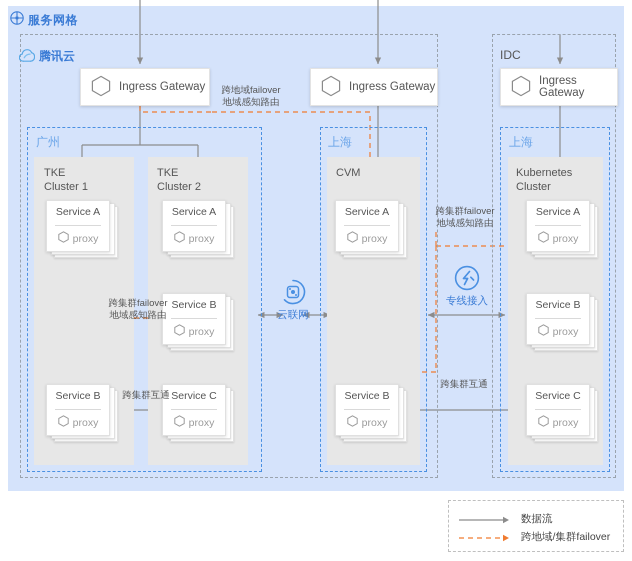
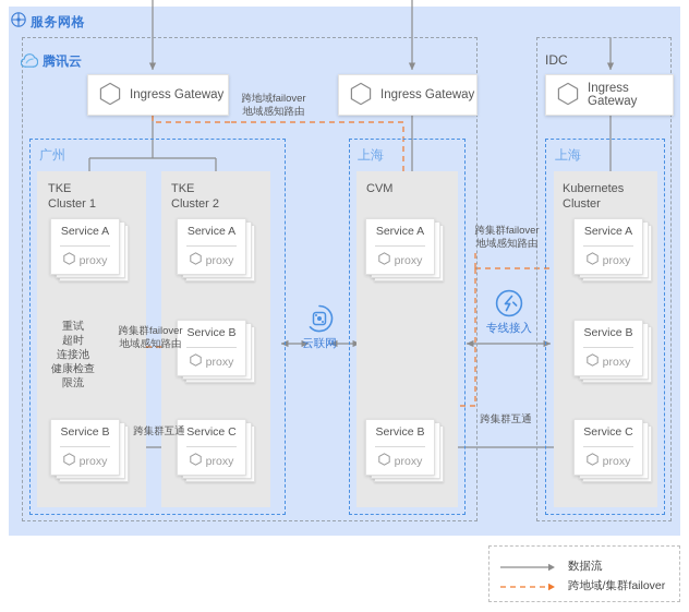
  服务网格
  腾讯云
  IDC
  Ingress Gateway
  Ingress Gateway
  Ingress Gateway
  广州
  上海
  上海
  TKE
  Cluster 1
  TKE
  Cluster 2
  CVM
  Kubernetes
  Cluster
  Service A
  proxy
  Service B
  proxy
  Service A
  proxy
  Service B
  proxy
  Service C
  proxy
  Service A
  proxy
  Service B
  proxy
  Service A
  proxy
  Service B
  proxy
  Service C
  proxy
  跨地域failover
  地域感知路由
  跨集群failover
  地域感知路由
  跨集群failover
  地域感知路由
+ 重试
+ 超时
+ 连接池
+ 健康检查
+ 限流
  跨集群互通
  跨集群互通
  云联网
  专线接入
  数据流
  跨地域/集群failover
